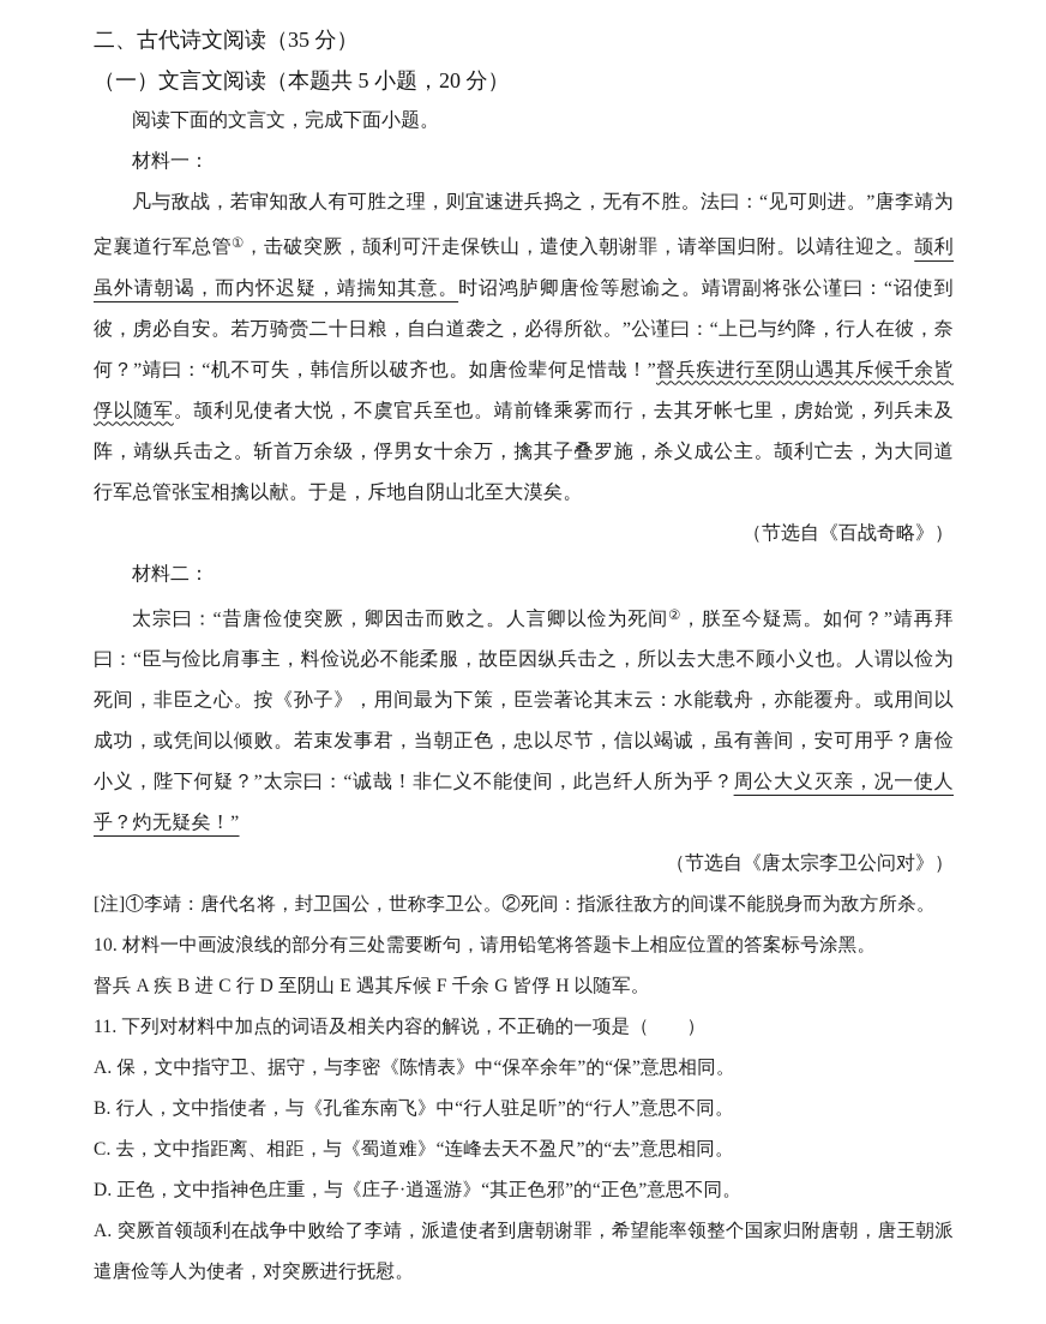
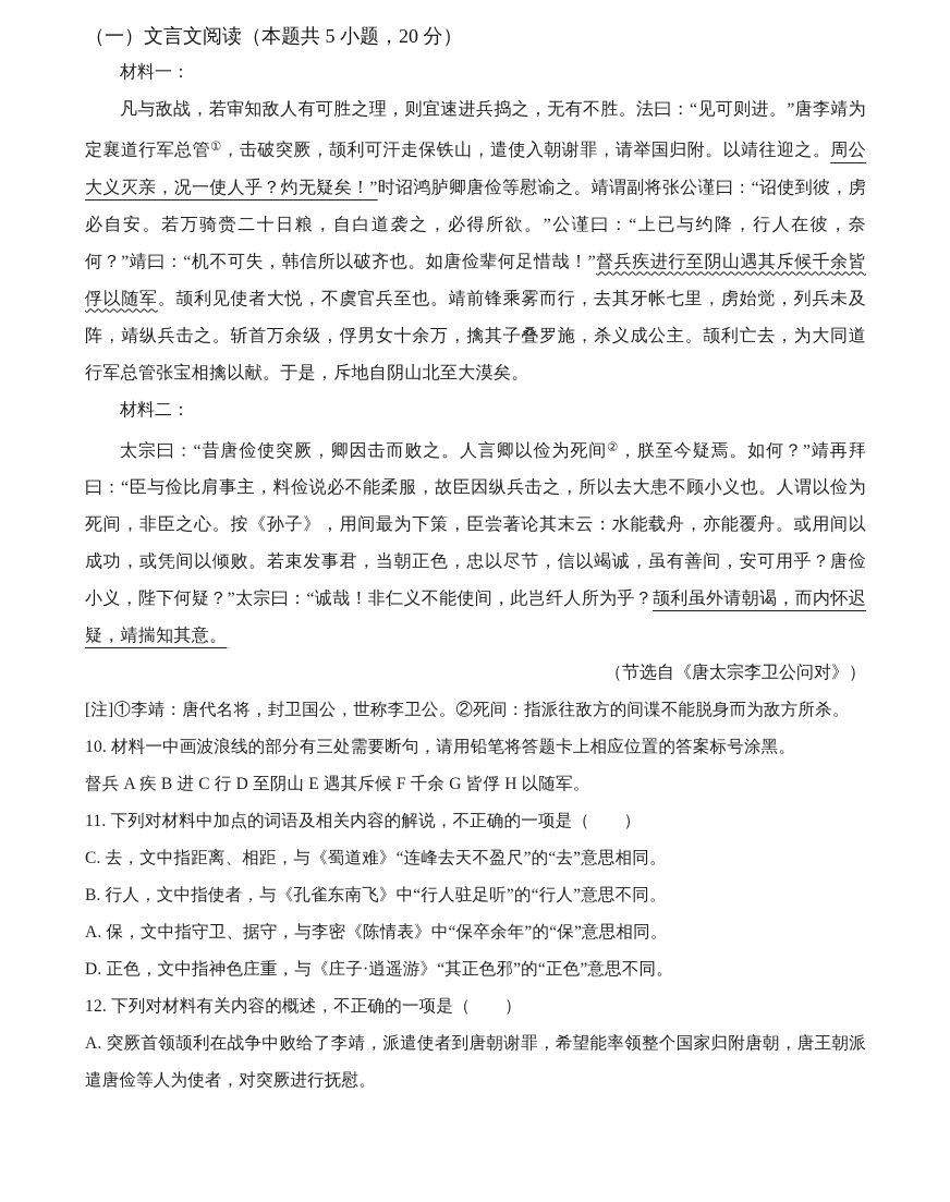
- 二、古代诗文阅读（35 分）
  （一）文言文阅读（本题共 5 小题，20 分）
- 阅读下面的文言文，完成下面小题。
  材料一：
- 凡与敌战，若审知敌人有可胜之理，则宜速进兵捣之，无有不胜。法曰：“见可则进。”唐李靖为定襄道行军总管①，击破突厥，颉利可汗走保铁山，遣使入朝谢罪，请举国归附。以靖往迎之。颉利虽外请朝谒，而内怀迟疑，靖揣知其意。时诏鸿胪卿唐俭等慰谕之。靖谓副将张公谨曰：“诏使到彼，虏必自安。若万骑赍二十日粮，自白道袭之，必得所欲。”公谨曰：“上已与约降，行人在彼，奈何？”靖曰：“机不可失，韩信所以破齐也。如唐俭辈何足惜哉！”督兵疾进行至阴山遇其斥候千余皆俘以随军。颉利见使者大悦，不虞官兵至也。靖前锋乘雾而行，去其牙帐七里，虏始觉，列兵未及阵，靖纵兵击之。斩首万余级，俘男女十余万，擒其子叠罗施，杀义成公主。颉利亡去，为大同道行军总管张宝相擒以献。于是，斥地自阴山北至大漠矣。
+ 凡与敌战，若审知敌人有可胜之理，则宜速进兵捣之，无有不胜。法曰：“见可则进。”唐李靖为定襄道行军总管①，击破突厥，颉利可汗走保铁山，遣使入朝谢罪，请举国归附。以靖往迎之。周公大义灭亲，况一使人乎？灼无疑矣！”时诏鸿胪卿唐俭等慰谕之。靖谓副将张公谨曰：“诏使到彼，虏必自安。若万骑赍二十日粮，自白道袭之，必得所欲。”公谨曰：“上已与约降，行人在彼，奈何？”靖曰：“机不可失，韩信所以破齐也。如唐俭辈何足惜哉！”督兵疾进行至阴山遇其斥候千余皆俘以随军。颉利见使者大悦，不虞官兵至也。靖前锋乘雾而行，去其牙帐七里，虏始觉，列兵未及阵，靖纵兵击之。斩首万余级，俘男女十余万，擒其子叠罗施，杀义成公主。颉利亡去，为大同道行军总管张宝相擒以献。于是，斥地自阴山北至大漠矣。
- （节选自《百战奇略》）
  材料二：
- 太宗曰：“昔唐俭使突厥，卿因击而败之。人言卿以俭为死间②，朕至今疑焉。如何？”靖再拜曰：“臣与俭比肩事主，料俭说必不能柔服，故臣因纵兵击之，所以去大患不顾小义也。人谓以俭为死间，非臣之心。按《孙子》，用间最为下策，臣尝著论其末云：水能载舟，亦能覆舟。或用间以成功，或凭间以倾败。若束发事君，当朝正色，忠以尽节，信以竭诚，虽有善间，安可用乎？唐俭小义，陛下何疑？”太宗曰：“诚哉！非仁义不能使间，此岂纤人所为乎？周公大义灭亲，况一使人乎？灼无疑矣！”
+ 太宗曰：“昔唐俭使突厥，卿因击而败之。人言卿以俭为死间②，朕至今疑焉。如何？”靖再拜曰：“臣与俭比肩事主，料俭说必不能柔服，故臣因纵兵击之，所以去大患不顾小义也。人谓以俭为死间，非臣之心。按《孙子》，用间最为下策，臣尝著论其末云：水能载舟，亦能覆舟。或用间以成功，或凭间以倾败。若束发事君，当朝正色，忠以尽节，信以竭诚，虽有善间，安可用乎？唐俭小义，陛下何疑？”太宗曰：“诚哉！非仁义不能使间，此岂纤人所为乎？颉利虽外请朝谒，而内怀迟疑，靖揣知其意。
  （节选自《唐太宗李卫公问对》）
  [注]①李靖：唐代名将，封卫国公，世称李卫公。②死间：指派往敌方的间谍不能脱身而为敌方所杀。
  10. 材料一中画波浪线的部分有三处需要断句，请用铅笔将答题卡上相应位置的答案标号涂黑。
  督兵 A 疾 B 进 C 行 D 至阴山 E 遇其斥候 F 千余 G 皆俘 H 以随军。
  11. 下列对材料中加点的词语及相关内容的解说，不正确的一项是（ ）
- A. 保，文中指守卫、据守，与李密《陈情表》中“保卒余年”的“保”意思相同。
+ C. 去，文中指距离、相距，与《蜀道难》“连峰去天不盈尺”的“去”意思相同。
  B. 行人，文中指使者，与《孔雀东南飞》中“行人驻足听”的“行人”意思不同。
- C. 去，文中指距离、相距，与《蜀道难》“连峰去天不盈尺”的“去”意思相同。
+ A. 保，文中指守卫、据守，与李密《陈情表》中“保卒余年”的“保”意思相同。
  D. 正色，文中指神色庄重，与《庄子·逍遥游》“其正色邪”的“正色”意思不同。
+ 12. 下列对材料有关内容的概述，不正确的一项是（ ）
  A. 突厥首领颉利在战争中败给了李靖，派遣使者到唐朝谢罪，希望能率领整个国家归附唐朝，唐王朝派遣唐俭等人为使者，对突厥进行抚慰。
